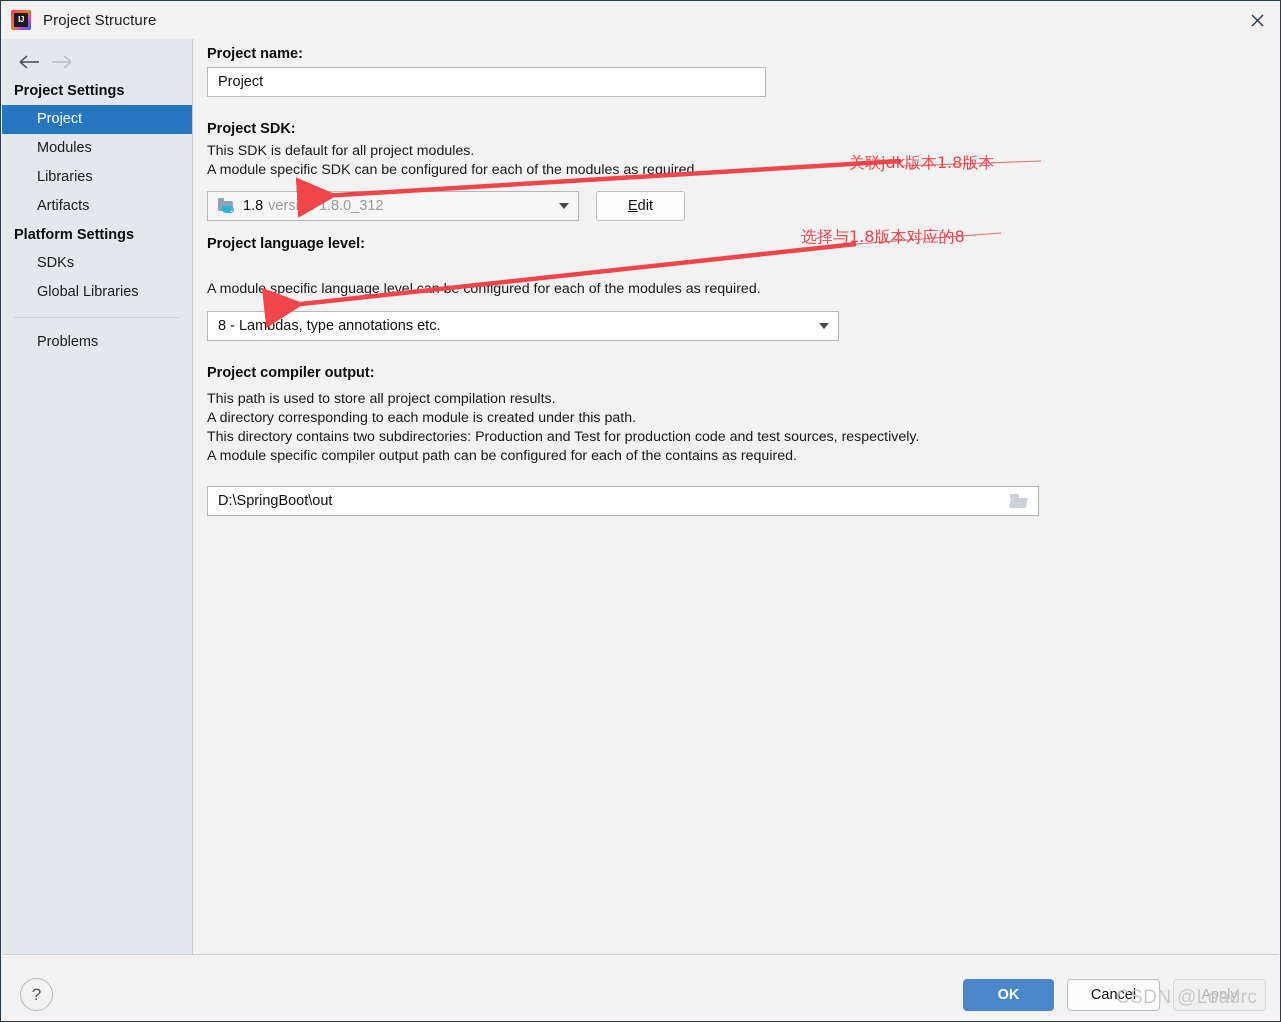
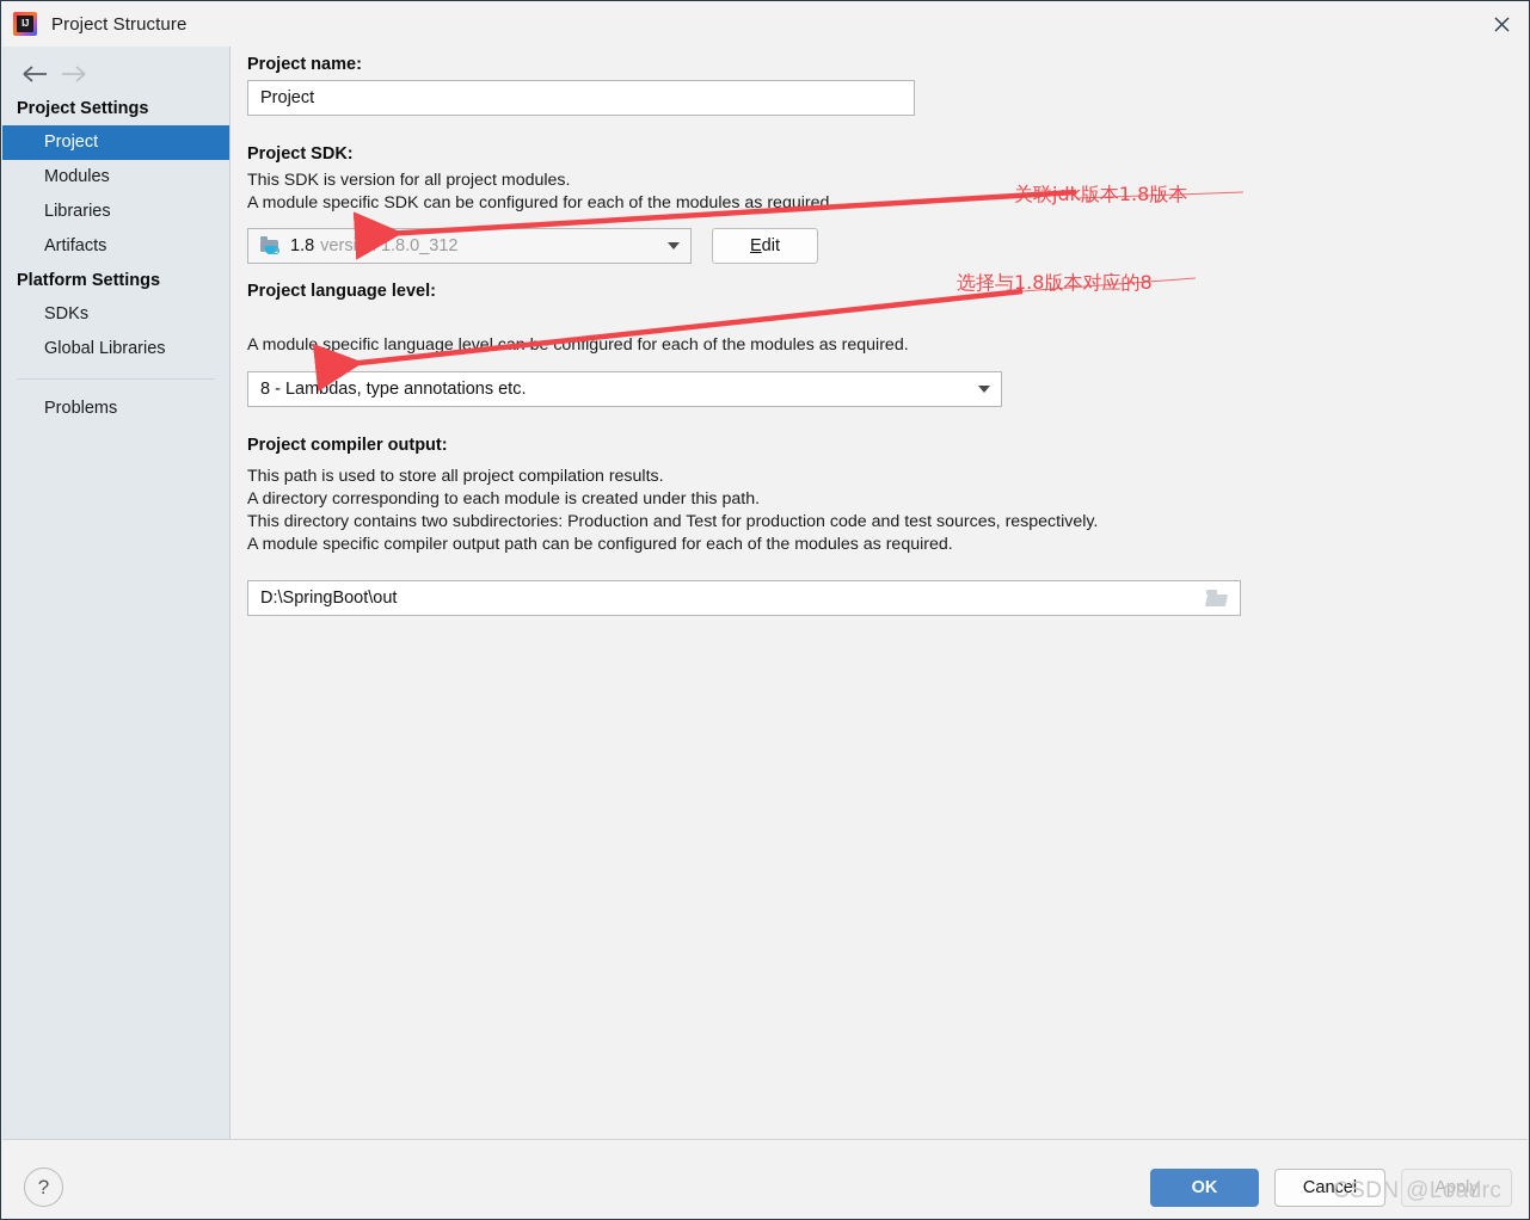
  Project Structure
  Project Settings
  Project
  Modules
  Libraries
  Artifacts
  Platform Settings
  SDKs
  Global Libraries
  Problems
  Project name:
  Project
  Project SDK:
- This SDK is default for all project modules.
+ This SDK is version for all project modules.
  A module specific SDK can be configured for each of the modules as required.
  1.8
  version 1.8.0_312
  E
  dit
  Project language level:
  A module specific language level configured for each of the modules as required.
  8 - Lambdas, type annotations etc.
  Project compiler output:
  This path is used to store all project compilation results.
  A directory corresponding to each module is created under this path.
  This directory contains two subdirectories: Production and Test for production code and test sources, respectively.
- A module specific compiler output path can be configured for each of the contains as required.
+ A module specific compiler output path can be configured for each of the modules as required.
  D:\SpringBoot\out
  关联jdk版本1.8版本
  选择与1.8版本对应的8
  ?
  OK
  Cancel
  Apply
  CSDN @Loadrc
